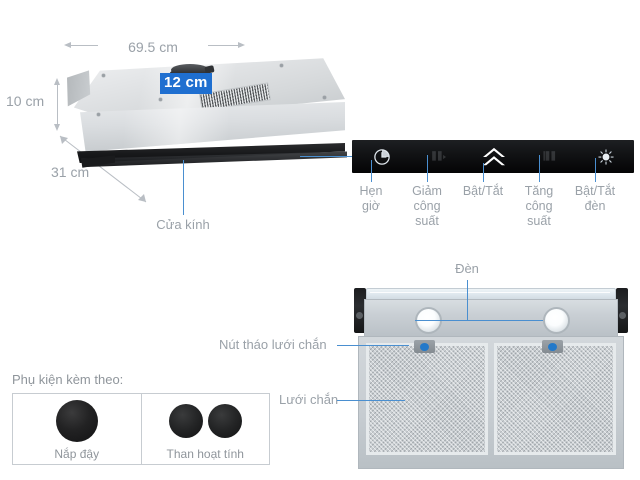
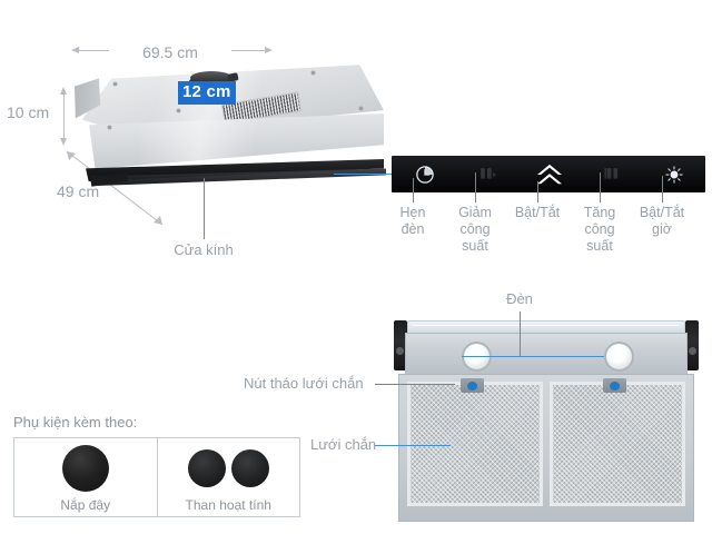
  69.5 cm
  10 cm
- 31 cm
+ 49 cm
  12 cm
  Cửa kính
  Hẹn
- giờ
+ đèn
  Giảm
  công
  suất
  Bật/Tắt
  Tăng
  công
  suất
  Bật/Tắt
- đèn
+ giờ
  Đèn
  Nút tháo lưới chắn
  Lưới chắn
  Phụ kiện kèm theo:
  Nắp đậy
  Than hoạt tính
